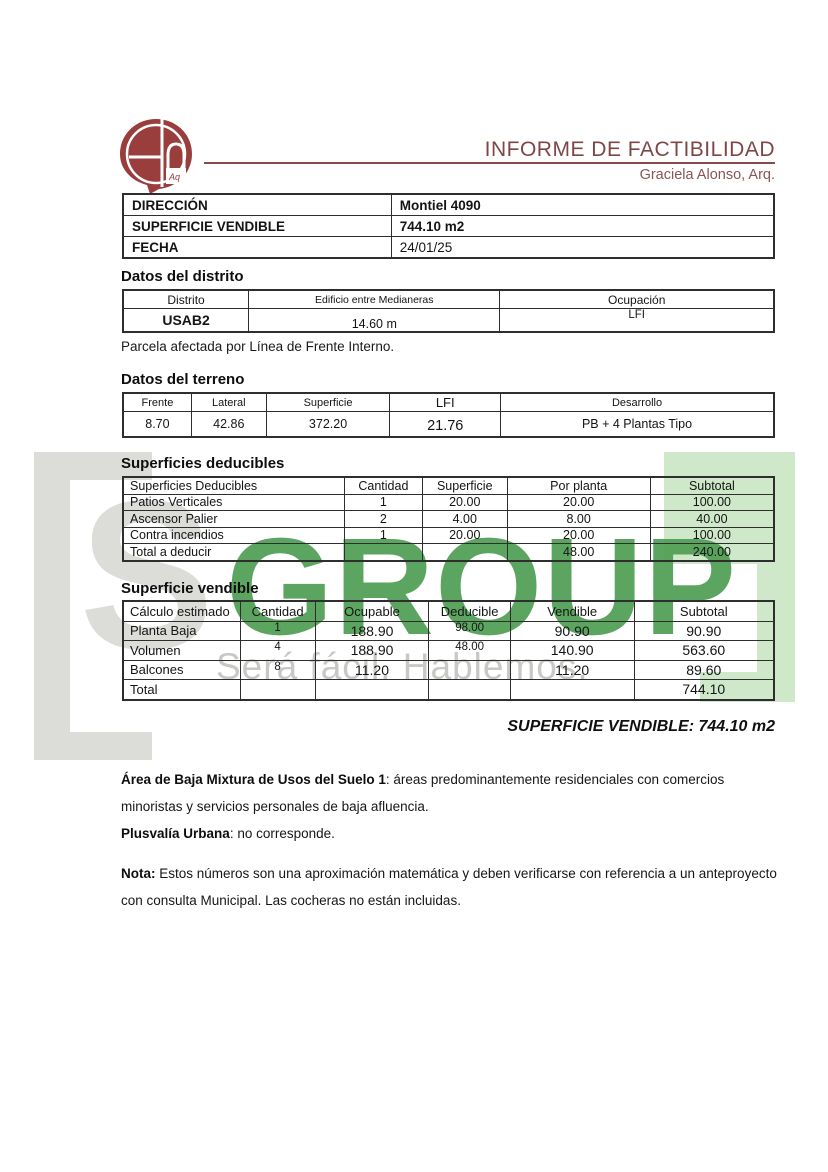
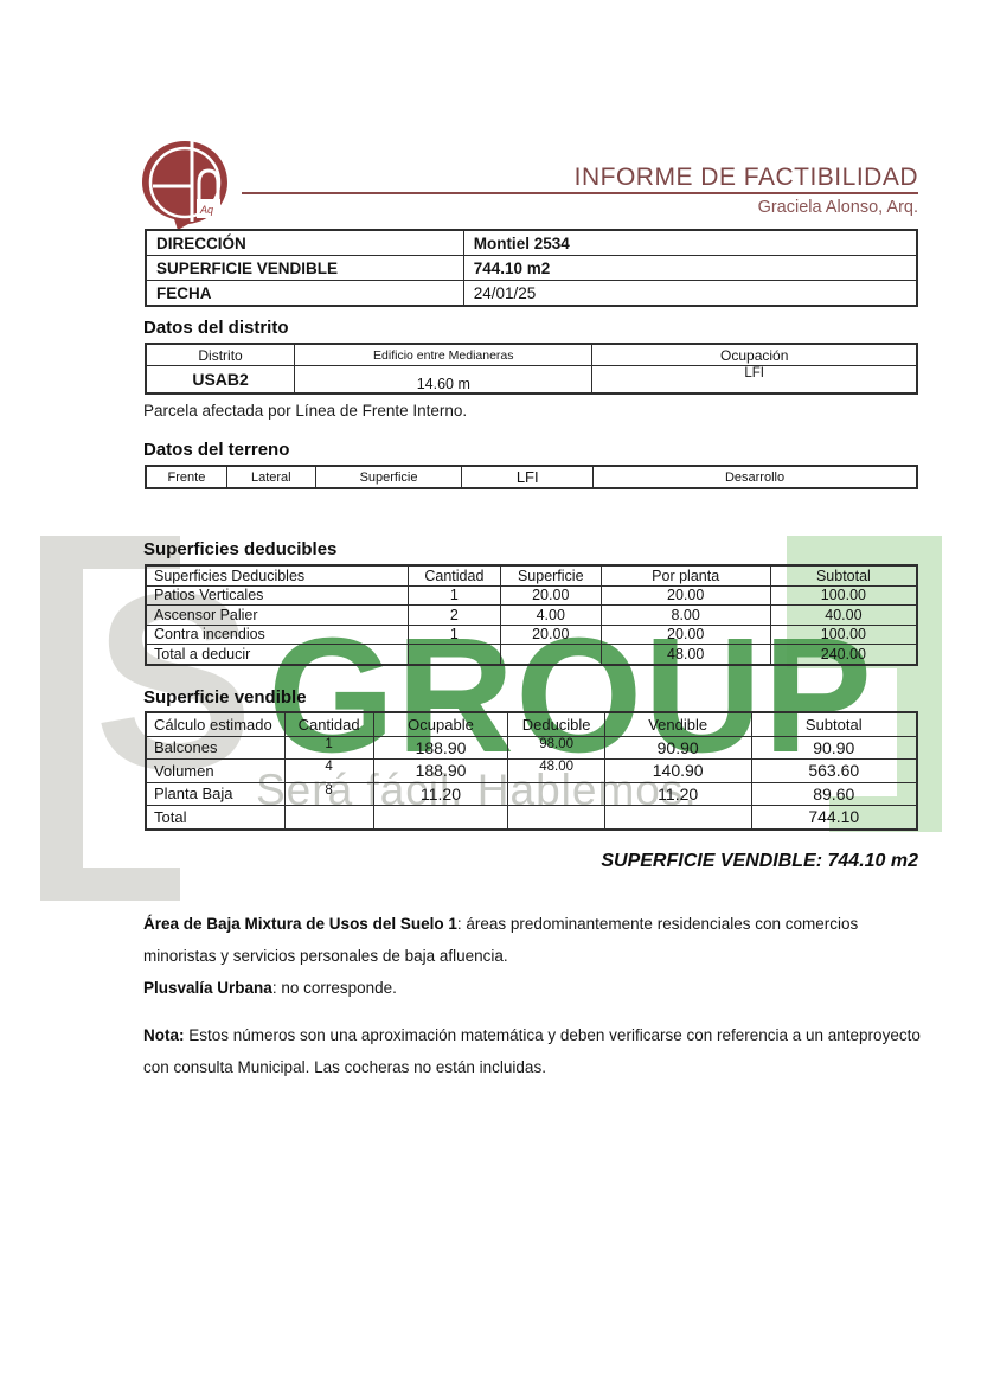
  S
  GROUP
  Será fácil. Hablemos.
  Aq
  INFORME DE FACTIBILIDAD
  Graciela Alonso, Arq.
- DIRECCIÓN	Montiel 4090
+ DIRECCIÓN	Montiel 2534
  SUPERFICIE VENDIBLE	744.10 m2
  FECHA	24/01/25
  Datos del distrito
  Distrito	Edificio entre Medianeras	Ocupación
  USAB2	14.60 m	LFI
  Parcela afectada por Línea de Frente Interno.
  Datos del terreno
  Frente	Lateral	Superficie	LFI	Desarrollo
- 8.70	42.86	372.20	21.76	PB + 4 Plantas Tipo
  Superficies deducibles
  Superficies Deducibles	Cantidad	Superficie	Por planta	Subtotal
  Patios Verticales	1	20.00	20.00	100.00
  Ascensor Palier	2	4.00	8.00	40.00
  Contra incendios	1	20.00	20.00	100.00
  Total a deducir			48.00	240.00
  Superficie vendible
  Cálculo estimado	Cantidad	Ocupable	Deducible	Vendible	Subtotal
- Planta Baja	1	188.90	98.00	90.90	90.90
+ Balcones	1	188.90	98.00	90.90	90.90
  Volumen	4	188.90	48.00	140.90	563.60
- Balcones	8	11.20		11.20	89.60
+ Planta Baja	8	11.20		11.20	89.60
  Total					744.10
  SUPERFICIE VENDIBLE: 744.10 m2
  Área de Baja Mixtura de Usos del Suelo 1: áreas predominantemente residenciales con comercios minoristas y servicios personales de baja afluencia.
  Plusvalía Urbana: no corresponde.
  Nota: Estos números son una aproximación matemática y deben verificarse con referencia a un anteproyecto con consulta Municipal. Las cocheras no están incluidas.
